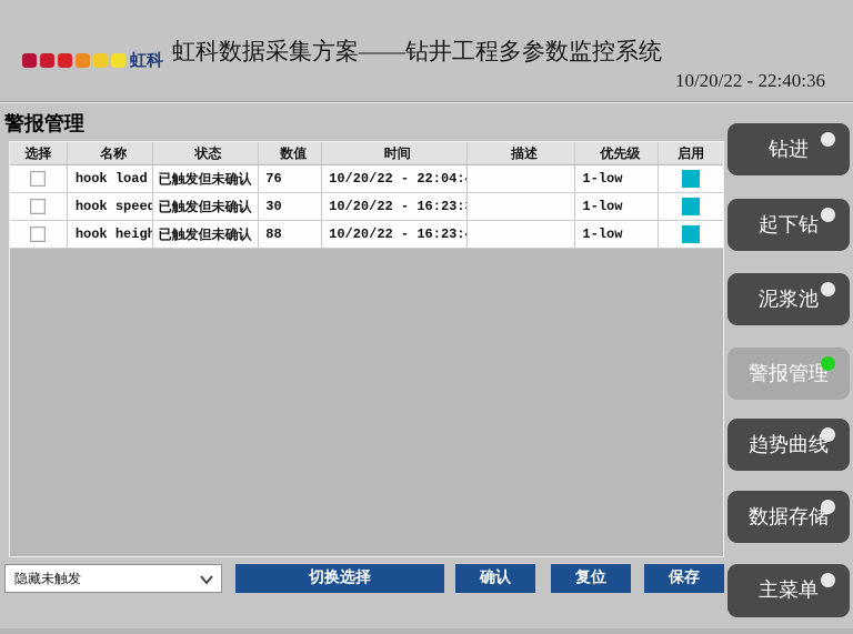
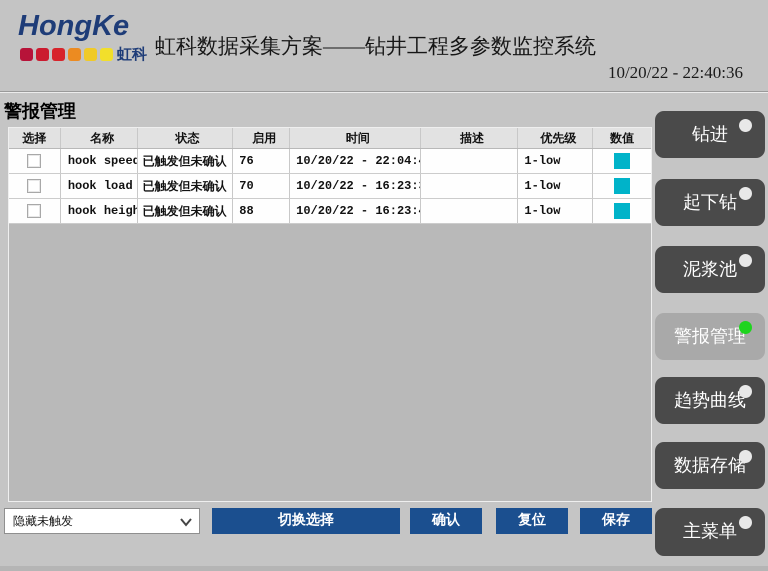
+ HongKe
  虹科
  虹科数据采集方案——钻井工程多参数监控系统
  10/20/22 - 22:40:36
  警报管理
  选择
  名称
  状态
- 数值
+ 启用
  时间
  描述
  优先级
- 启用
+ 数值
- hook load
+ hook speed
  已触发但未确认
  76
  10/20/22 - 22:04:
  1-low
- hook speed
+ hook load
  已触发但未确认
- 30
+ 70
  10/20/22 - 16:23:
  1-low
  hook heigh
  已触发但未确认
  88
  10/20/22 - 16:23:
  1-low
  钻进
  起下钻
  泥浆池
  警报管理
  趋势曲线
  数据存储
  主菜单
  隐藏未触发
  切换选择
  确认
  复位
  保存
